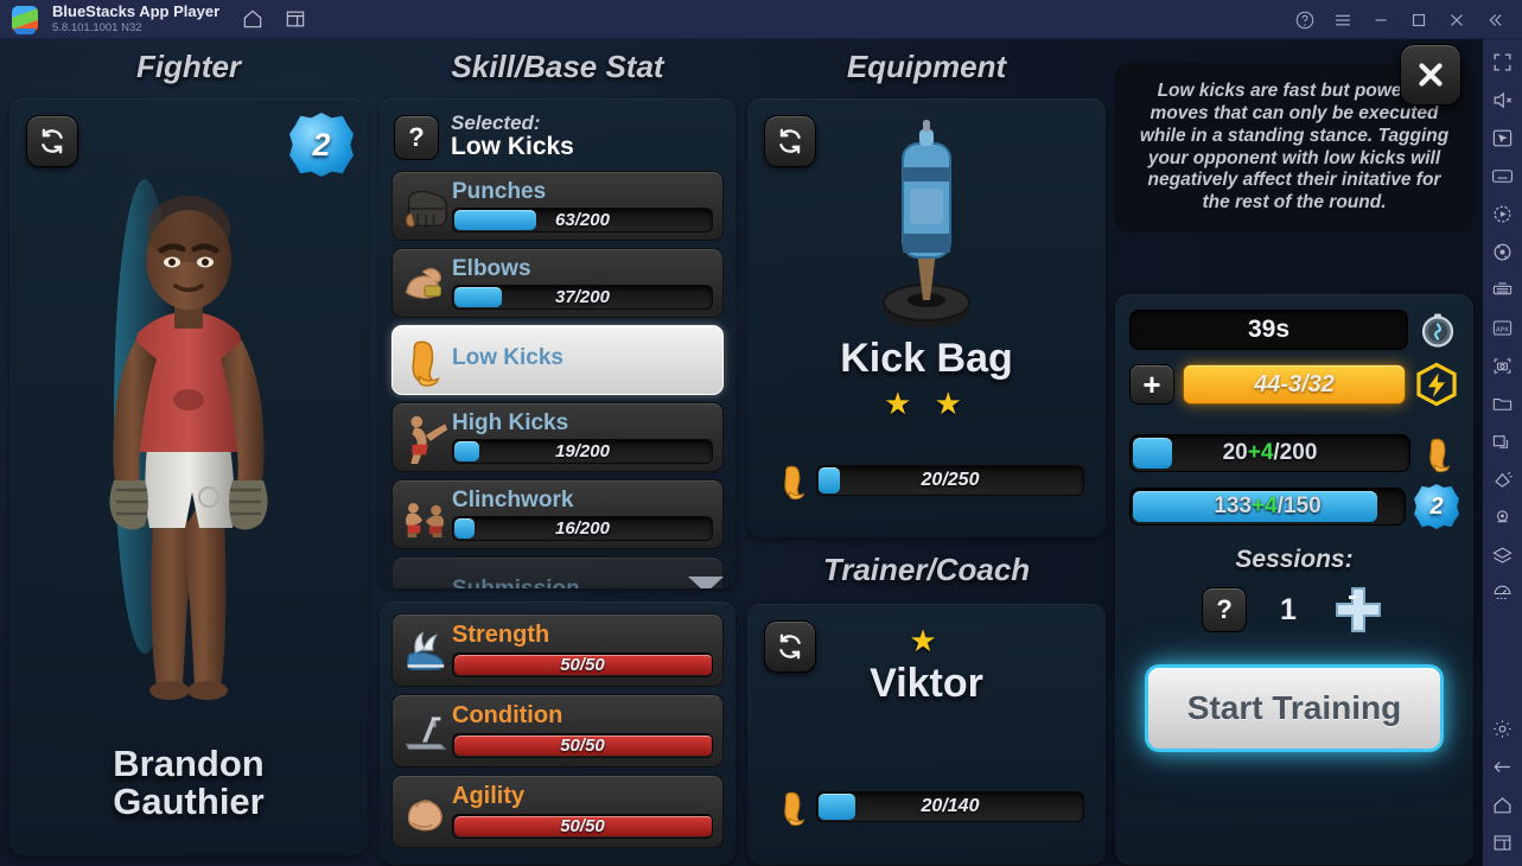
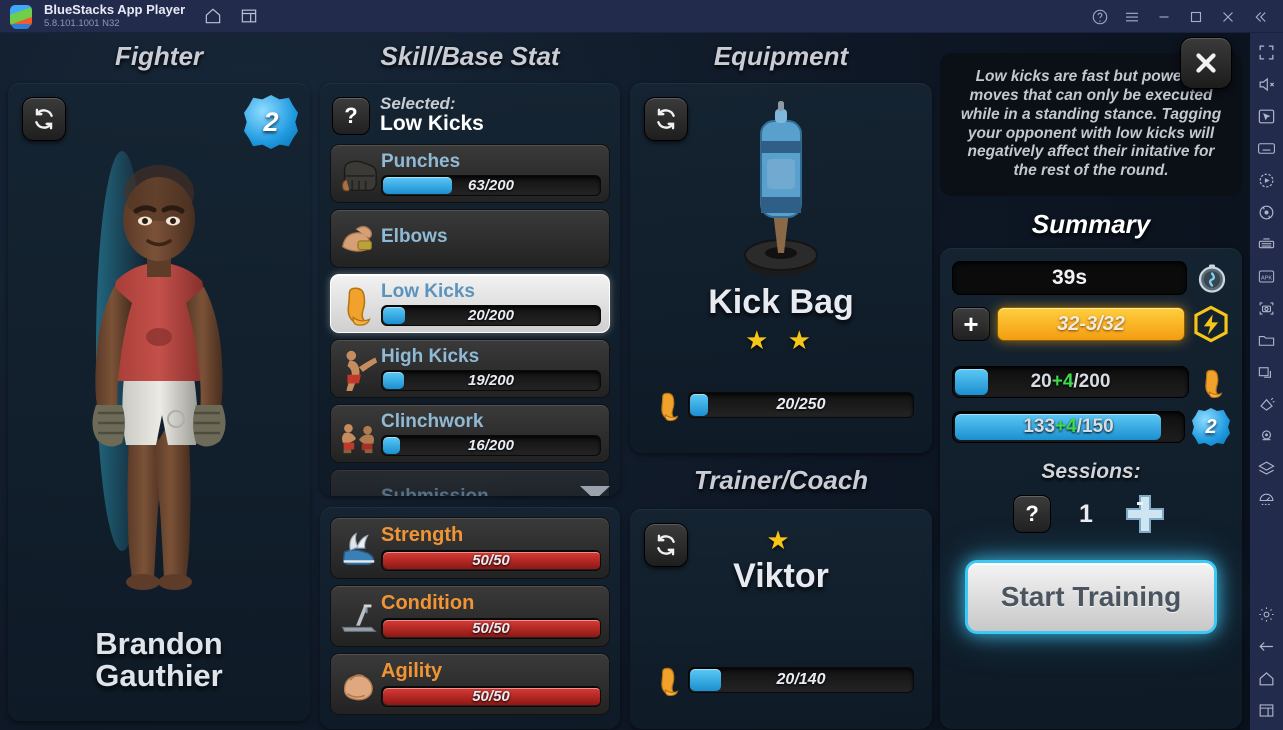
  BlueStacks App Player
  5.8.101.1001 N32
  Fighter
  2
  Brandon
  Gauthier
  Skill/Base Stat
  ?
  Selected:
  Low Kicks
  Punches
  63/200
  Elbows
- 37/200
  Low Kicks
+ 20/200
  High Kicks
  19/200
  Clinchwork
  16/200
  Strength
  50/50
  Condition
  50/50
  Agility
  50/50
  Equipment
  Kick Bag
  ★ ★
  20/250
  Trainer/Coach
  ★
  Viktor
  20/140
  Low kicks are fast but powe moves that can only be executed while in a standing stance. Tagging your opponent with low kicks will negatively affect their initative for the rest of the round.
+ Summary
  39s
  +
- 44-3/32
+ 32-3/32
  20
  +4
  /200
  133
  +4
  /150
  2
  Sessions:
  ?
  1
  Start Training
